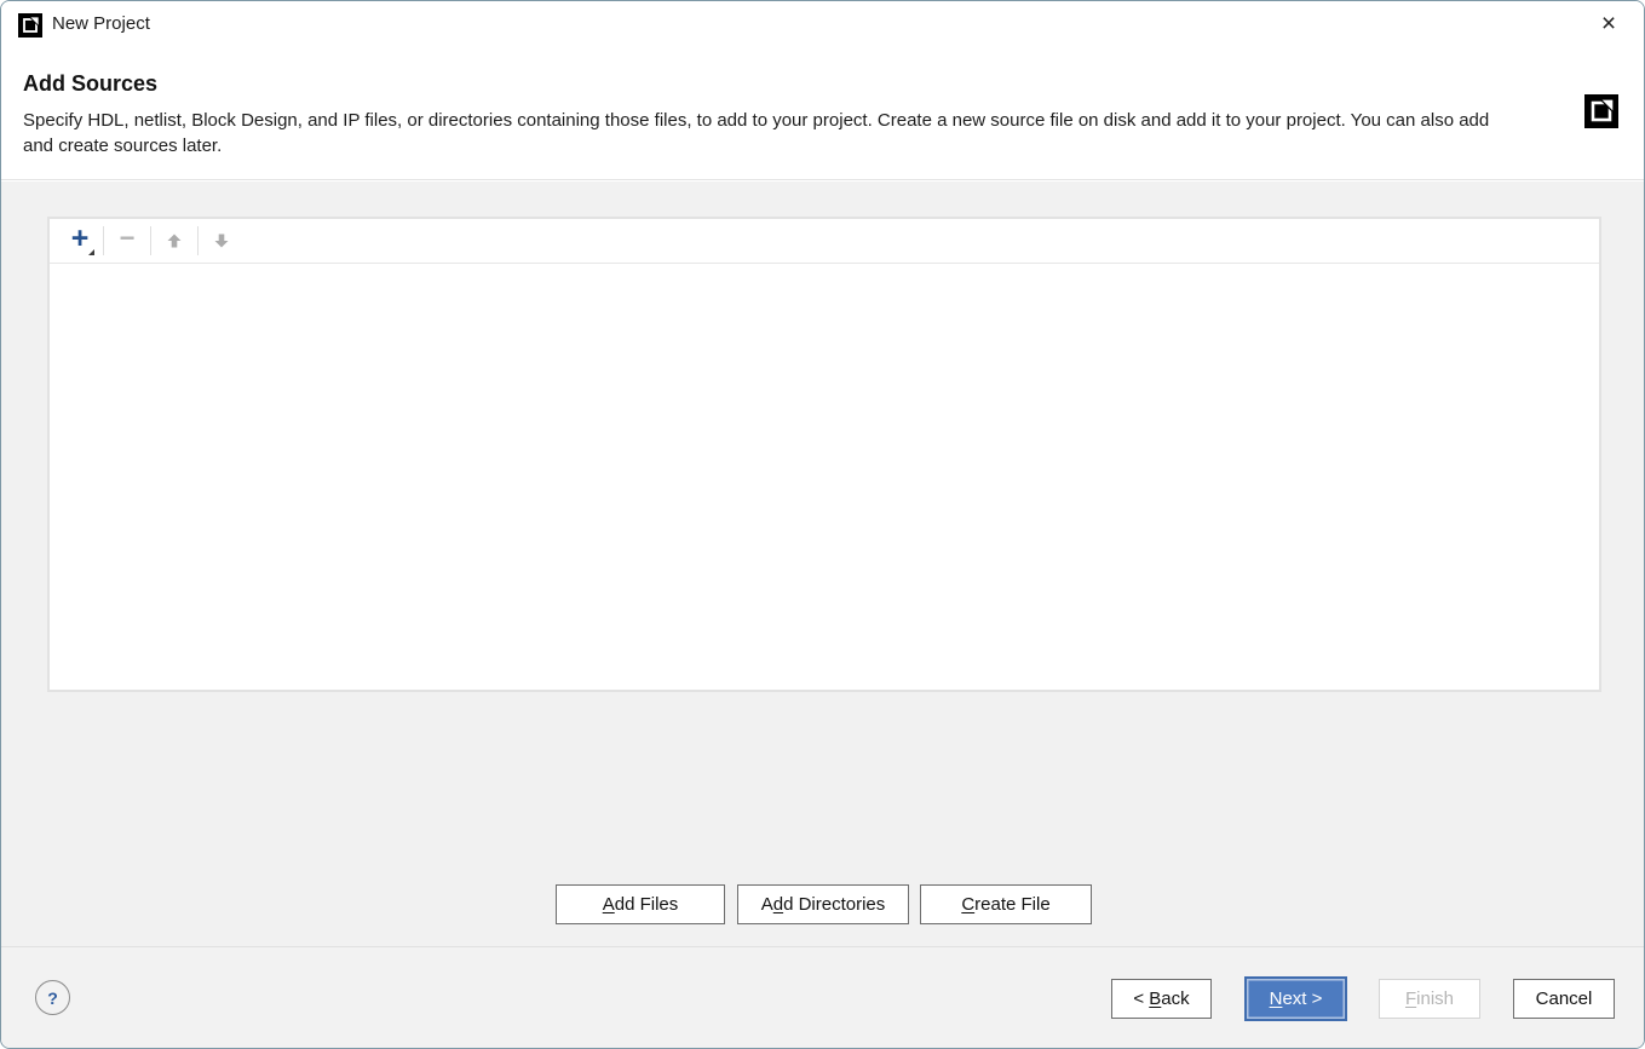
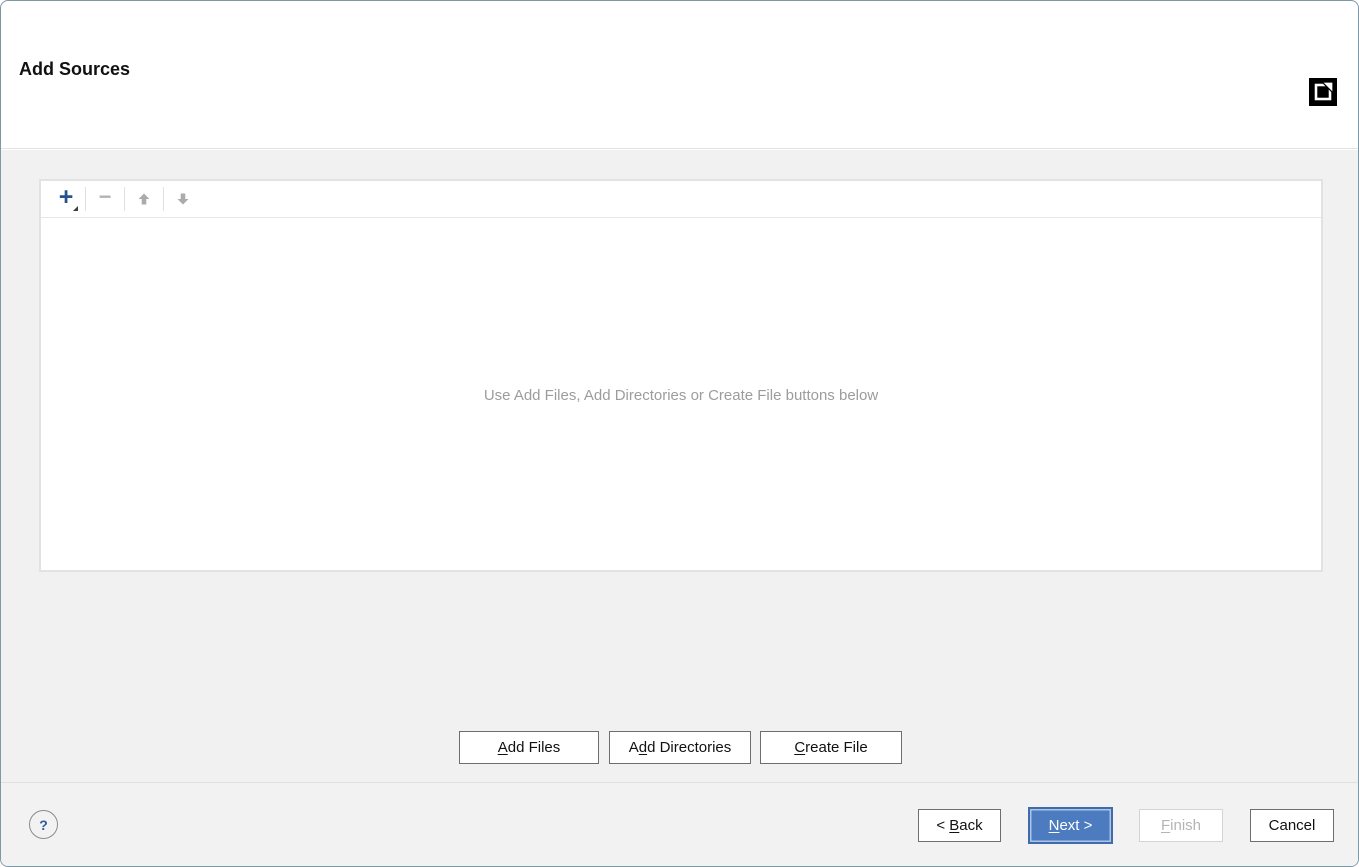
- New Project
- ×
  Add Sources
- Specify HDL, netlist, Block Design, and IP files, or directories containing those files, to add to your project. Create a new source file on disk and add it to your project. You can also add and create sources later.
  +
  −
+ Use Add Files, Add Directories or Create File buttons below
  Add Files
  Add Directories
  Create File
  ?
  < Back
  Next >
  Finish
  Cancel
